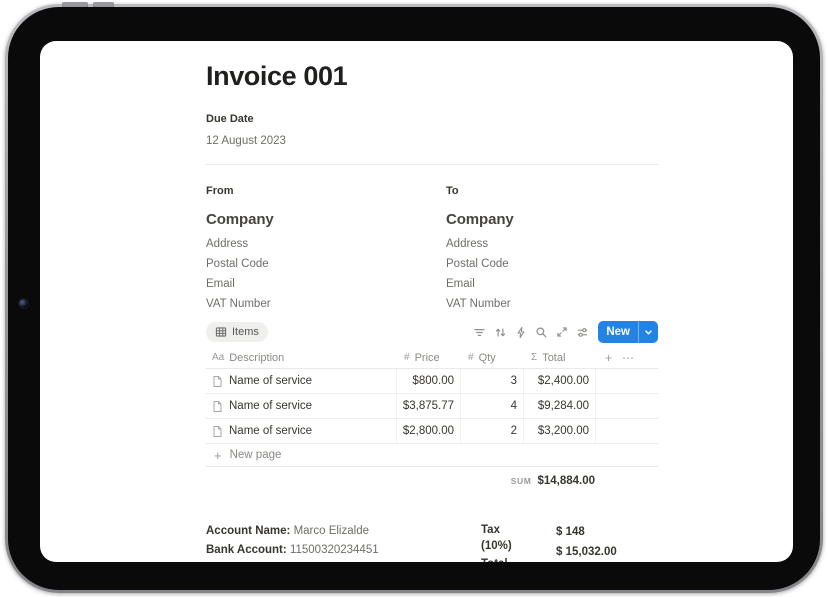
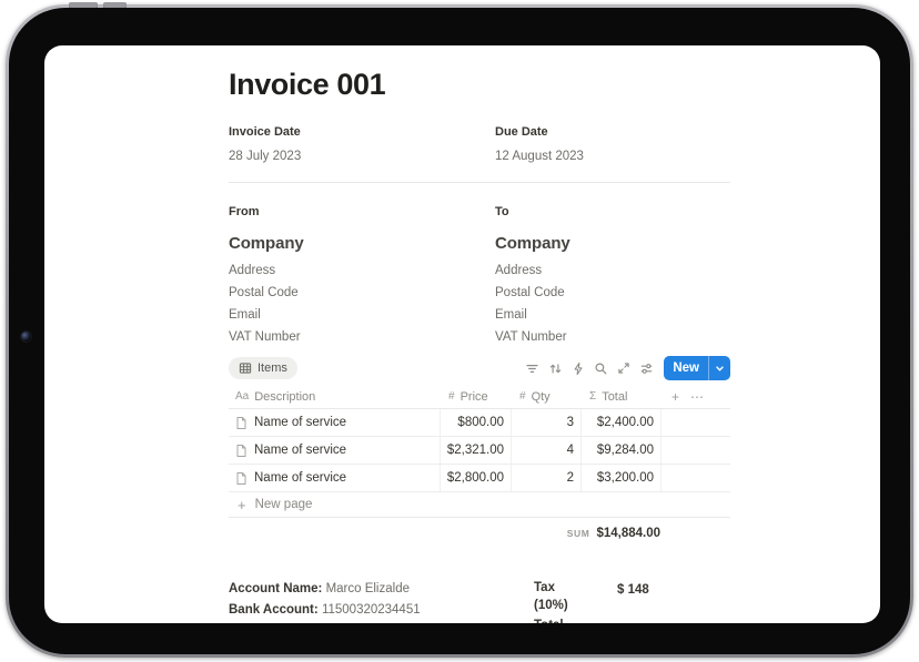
  Invoice 001
+ Invoice Date
+ 28 July 2023
  Due Date
  12 August 2023
  From
  Company
  Address
  Postal Code
  Email
  VAT Number
  To
  Company
  Address
  Postal Code
  Email
  VAT Number
  Items
  New
  Aa
  Description
  #
  Price
  #
  Qty
  Σ
  Total
  +
  ⋯
  Name of service
  $800.00
  3
  $2,400.00
  Name of service
- $3,875.77
+ $2,321.00
  4
  $9,284.00
  Name of service
  $2,800.00
  2
  $3,200.00
  +
  New page
  SUM
  $14,884.00
  Account Name: Marco Elizalde
  Bank Account: 11500320234451
  Tax (10%)
  $ 148
- $ 15,032.00
